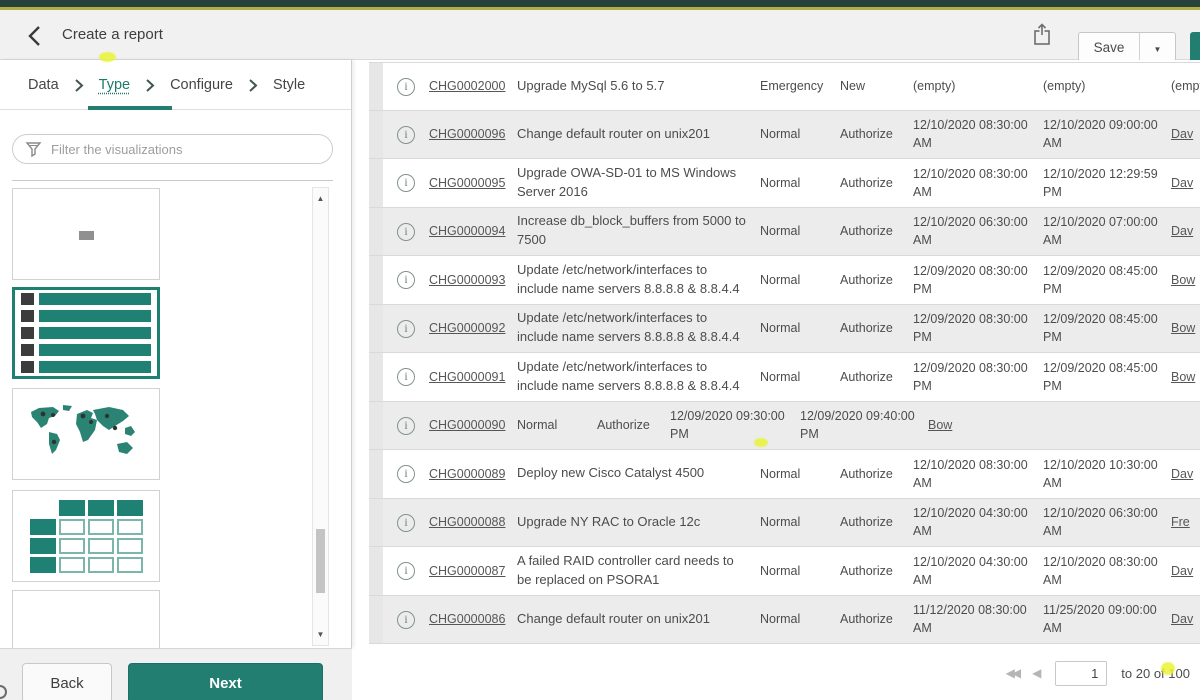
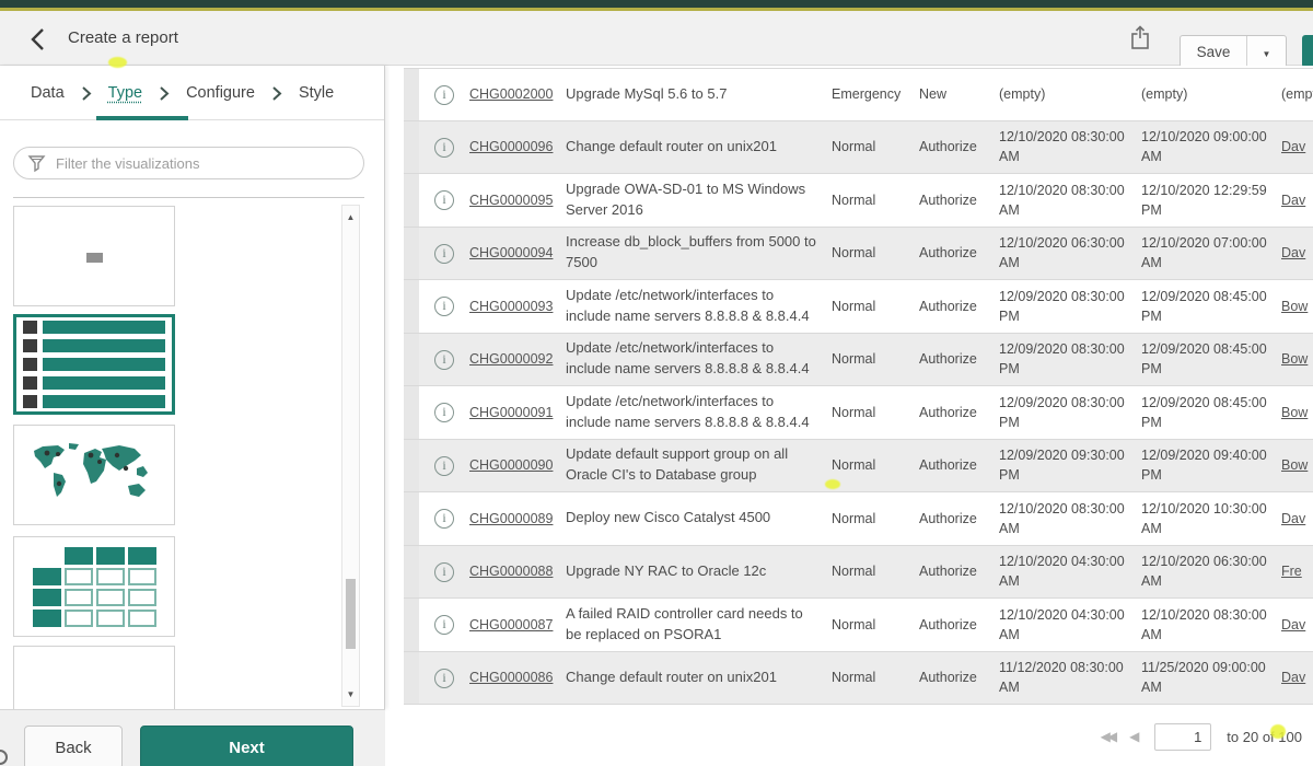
  Create a report
  Save
  ▼
  Data
  Type
  Configure
  Style
  Filter the visualizations
  ▲
  ▼
  Back
  Next
  i
  CHG0002000
  Upgrade MySql 5.6 to 5.7
  Emergency
  New
  (empty)
  (empty)
  i
  CHG0000096
  Change default router on unix201
  Normal
  Authorize
  12/10/2020 08:30:00 AM
  12/10/2020 09:00:00 AM
  Dav
  i
  CHG0000095
  Upgrade OWA-SD-01 to MS Windows Server 2016
  Normal
  Authorize
  12/10/2020 08:30:00 AM
  12/10/2020 12:29:59 PM
  Dav
  i
  CHG0000094
  Increase db_block_buffers from 5000 to 7500
  Normal
  Authorize
  12/10/2020 06:30:00 AM
  12/10/2020 07:00:00 AM
  Dav
  i
  CHG0000093
  Update /etc/network/interfaces to include name servers 8.8.8.8 & 8.8.4.4
  Normal
  Authorize
  12/09/2020 08:30:00 PM
  12/09/2020 08:45:00 PM
  Bow
  i
  CHG0000092
  Update /etc/network/interfaces to include name servers 8.8.8.8 & 8.8.4.4
  Normal
  Authorize
  12/09/2020 08:30:00 PM
  12/09/2020 08:45:00 PM
  Bow
  i
  CHG0000091
  Update /etc/network/interfaces to include name servers 8.8.8.8 & 8.8.4.4
  Normal
  Authorize
  12/09/2020 08:30:00 PM
  12/09/2020 08:45:00 PM
  Bow
  i
  CHG0000090
+ Update default support group on all Oracle CI's to Database group
  Normal
  Authorize
  12/09/2020 09:30:00 PM
  12/09/2020 09:40:00 PM
  Bow
  i
  CHG0000089
  Deploy new Cisco Catalyst 4500
  Normal
  Authorize
  12/10/2020 08:30:00 AM
  12/10/2020 10:30:00 AM
  Dav
  i
  CHG0000088
  Upgrade NY RAC to Oracle 12c
  Normal
  Authorize
  12/10/2020 04:30:00 AM
  12/10/2020 06:30:00 AM
  Fre
  i
  CHG0000087
  A failed RAID controller card needs to be replaced on PSORA1
  Normal
  Authorize
  12/10/2020 04:30:00 AM
  12/10/2020 08:30:00 AM
  Dav
  i
  CHG0000086
  Change default router on unix201
  Normal
  Authorize
  11/12/2020 08:30:00 AM
  11/25/2020 09:00:00 AM
  Dav
  ◀◀
  ◀
  1
  to 20 of 100
